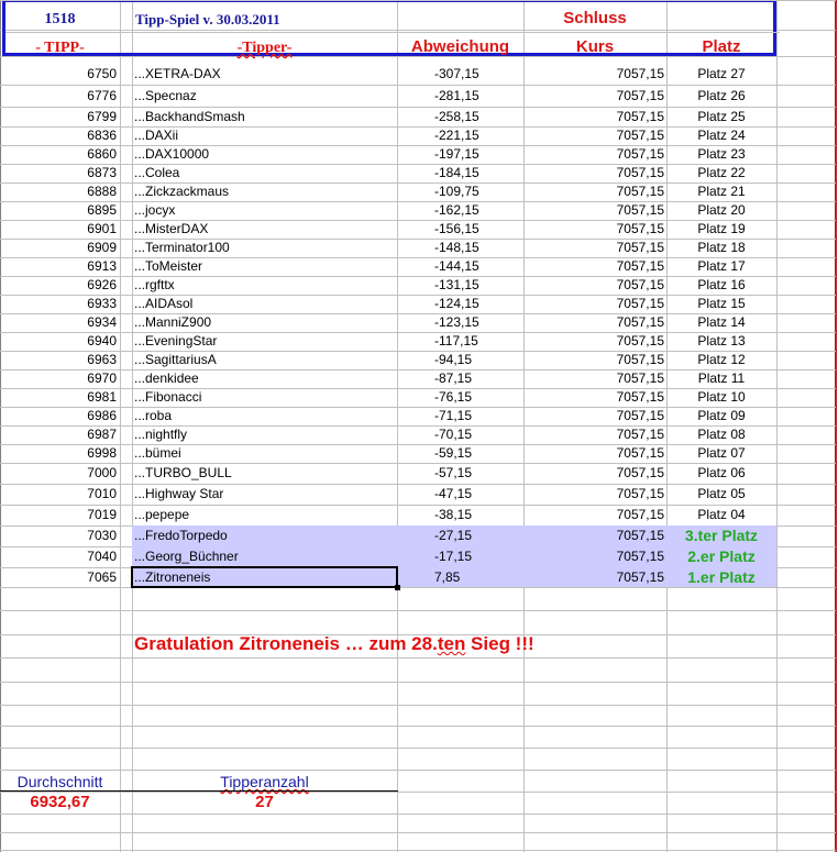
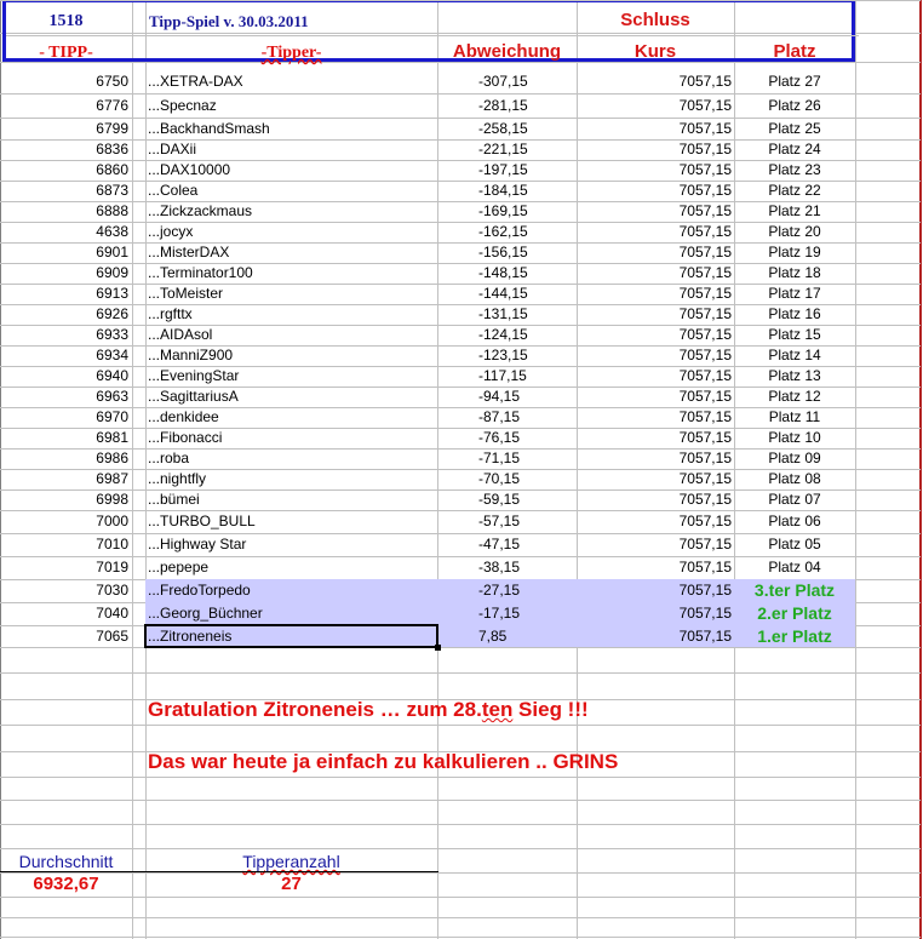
  1518
  Tipp-Spiel v. 30.03.2011
  Schluss
  - TIPP-
  -Tipper-
  Abweichung
  Kurs
  Platz
  6750
  ...XETRA-DAX
  -307,15
  7057,15
  Platz 27
  6776
  ...Specnaz
  -281,15
  7057,15
  Platz 26
  6799
  ...BackhandSmash
  -258,15
  7057,15
  Platz 25
  6836
  ...DAXii
  -221,15
  7057,15
  Platz 24
  6860
  ...DAX10000
  -197,15
  7057,15
  Platz 23
  6873
  ...Colea
  -184,15
  7057,15
  Platz 22
  6888
  ...Zickzackmaus
- -109,75
+ -169,15
  7057,15
  Platz 21
- 6895
+ 4638
  ...jocyx
  -162,15
  7057,15
  Platz 20
  6901
  ...MisterDAX
  -156,15
  7057,15
  Platz 19
  6909
  ...Terminator100
  -148,15
  7057,15
  Platz 18
  6913
  ...ToMeister
  -144,15
  7057,15
  Platz 17
  6926
  ...rgfttx
  -131,15
  7057,15
  Platz 16
  6933
  ...AIDAsol
  -124,15
  7057,15
  Platz 15
  6934
  ...ManniZ900
  -123,15
  7057,15
  Platz 14
  6940
  ...EveningStar
  -117,15
  7057,15
  Platz 13
  6963
  ...SagittariusA
  -94,15
  7057,15
  Platz 12
  6970
  ...denkidee
  -87,15
  7057,15
  Platz 11
  6981
  ...Fibonacci
  -76,15
  7057,15
  Platz 10
  6986
  ...roba
  -71,15
  7057,15
  Platz 09
  6987
  ...nightfly
  -70,15
  7057,15
  Platz 08
  6998
  ...bümei
  -59,15
  7057,15
  Platz 07
  7000
  ...TURBO_BULL
  -57,15
  7057,15
  Platz 06
  7010
  ...Highway Star
  -47,15
  7057,15
  Platz 05
  7019
  ...pepepe
  -38,15
  7057,15
  Platz 04
  7030
  ...FredoTorpedo
  -27,15
  7057,15
  3.ter Platz
  7040
  ...Georg_Büchner
  -17,15
  7057,15
  2.er Platz
  7065
  ...Zitroneneis
  7,85
  7057,15
  1.er Platz
  Gratulation Zitroneneis … zum 28.ten Sieg !!!
+ Das war heute ja einfach zu kalkulieren .. GRINS
  Durchschnitt
  Tipperanzahl
  6932,67
  27
